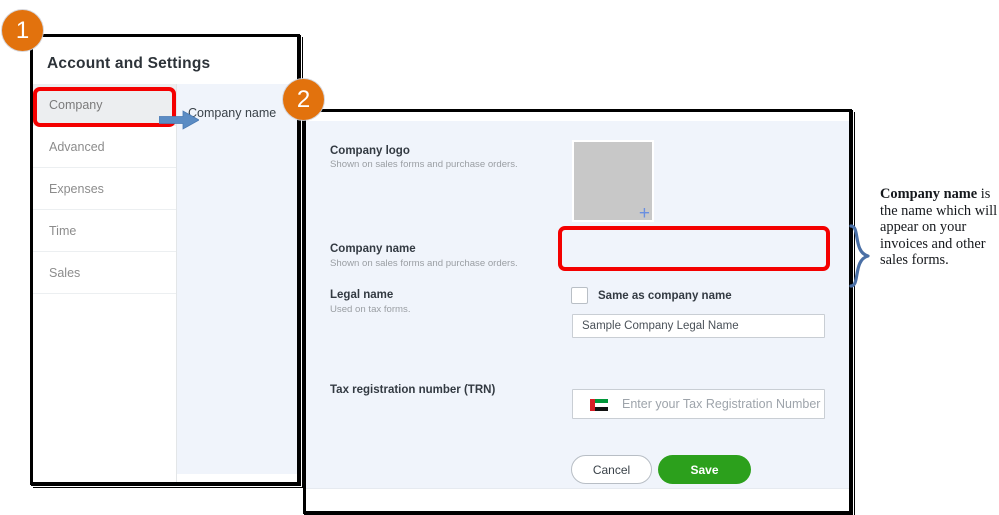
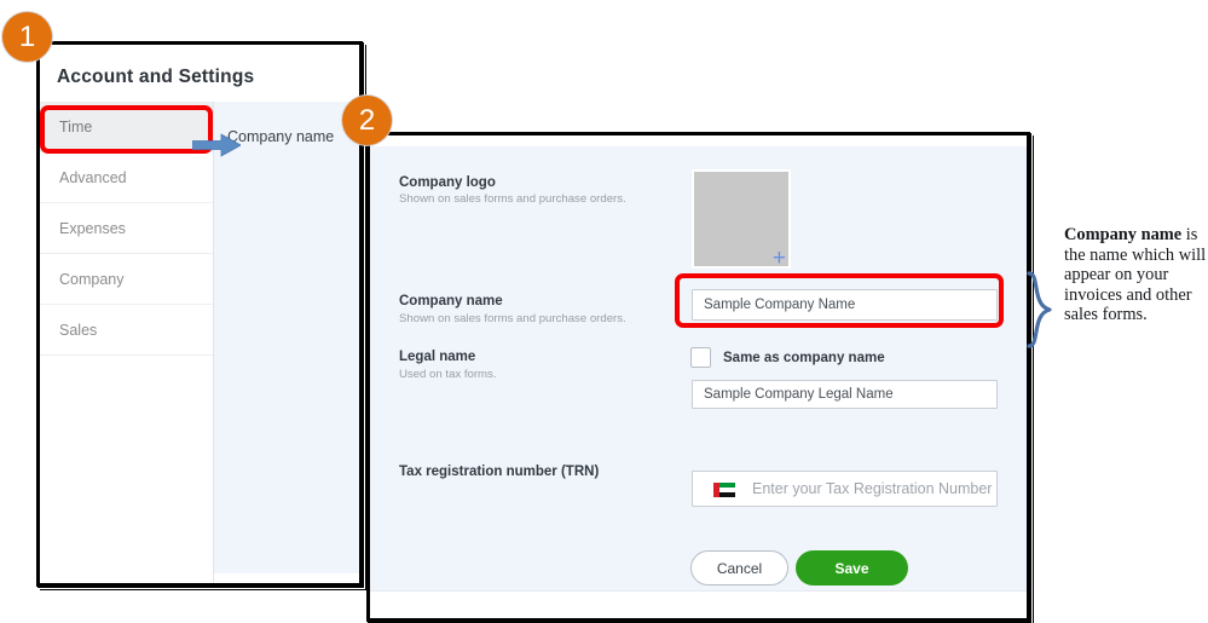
  Account and Settings
- Company
+ Time
  Advanced
  Expenses
- Time
+ Company
  Sales
  Company name
  Company logo
  Shown on sales forms and purchase orders.
  +
  Company name
  Shown on sales forms and purchase orders.
+ Sample Company Name
  Legal name
  Used on tax forms.
  Same as company name
  Sample Company Legal Name
  Tax registration number (TRN)
  Enter your Tax Registration Number
  Cancel
  Save
  1
  2
  Company name is the name which will appear on your invoices and other sales forms.
